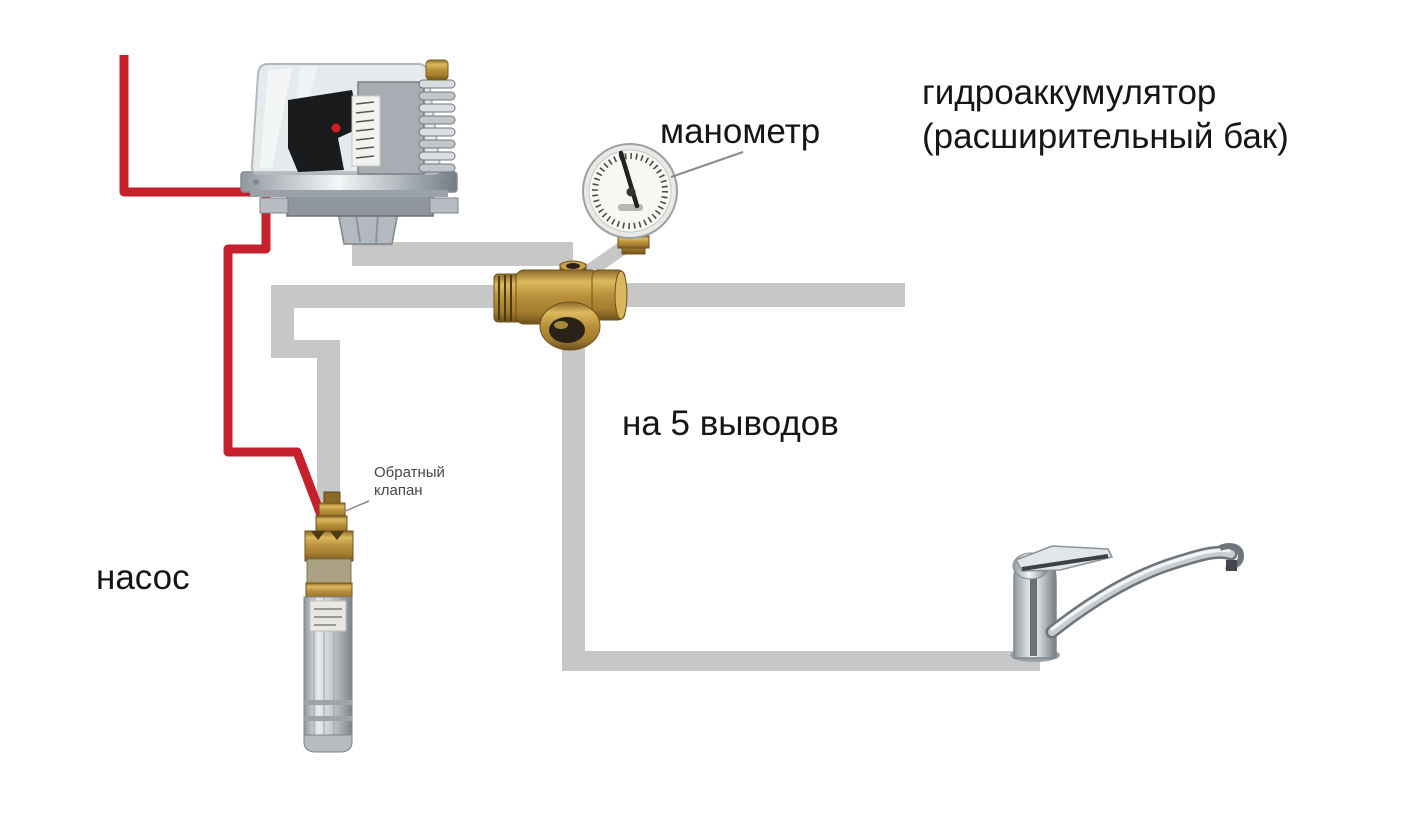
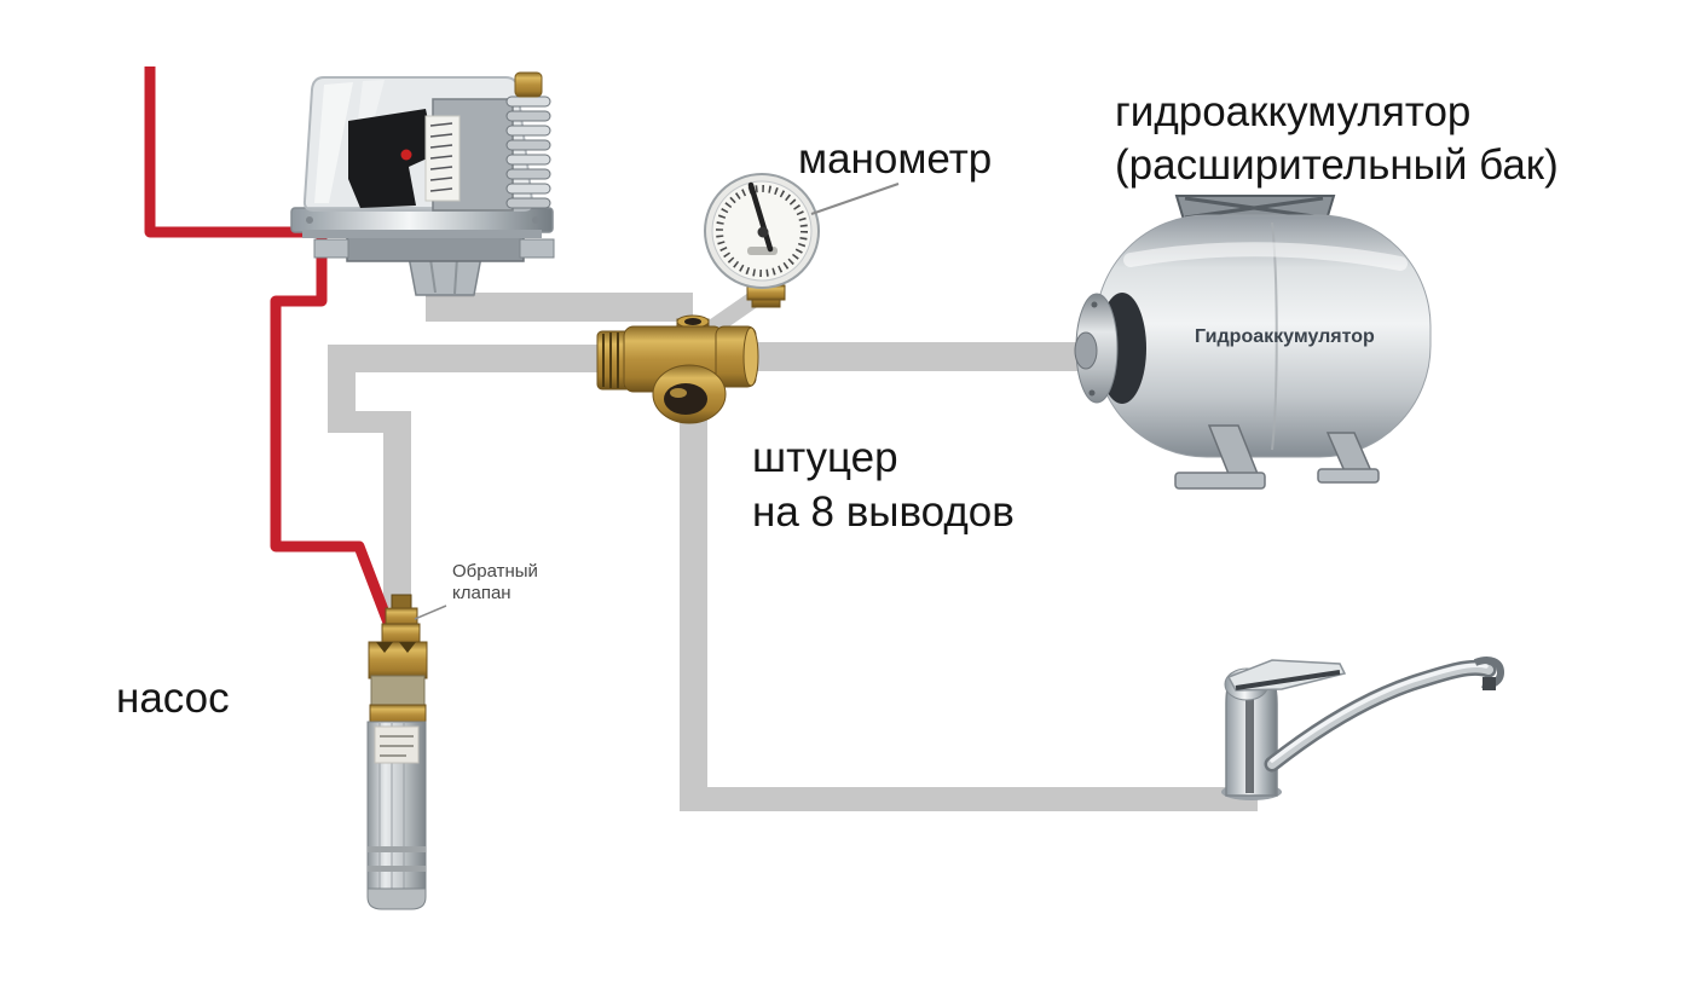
+ Гидроаккумулятор
  манометр
  гидроаккумулятор
  (расширительный бак)
+ штуцер
- на 5 выводов
+ на 8 выводов
  насос
  Обратный
  клапан
